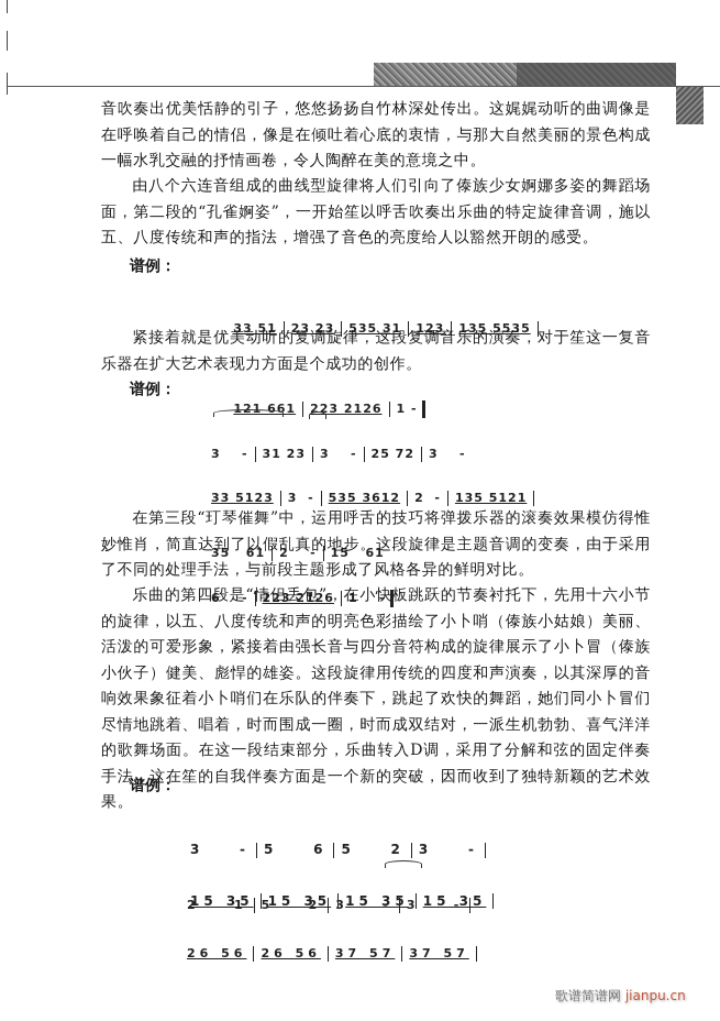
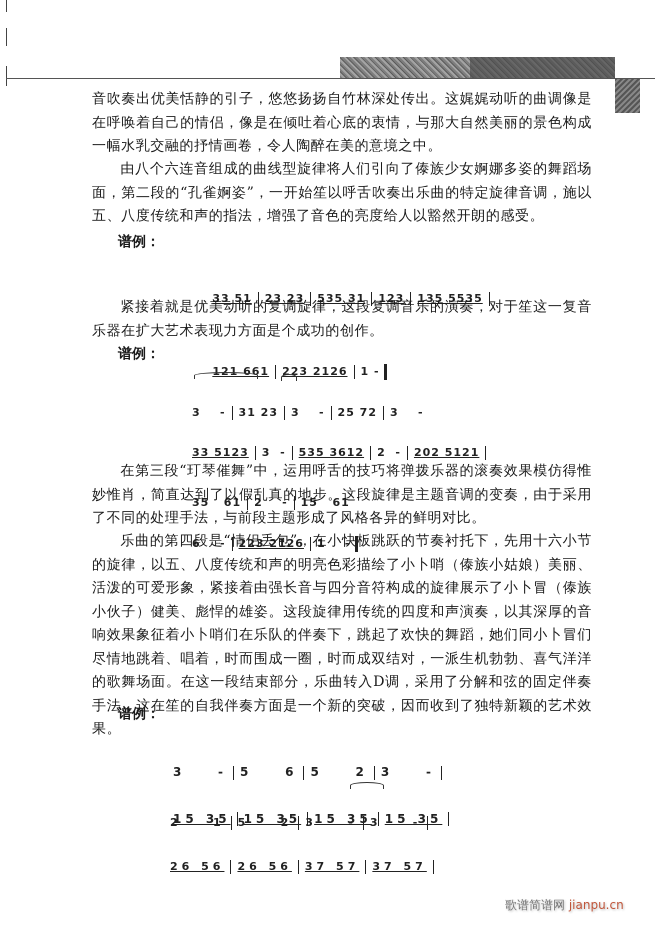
  音吹奏出优美恬静的引子，悠悠扬扬自竹林深处传出。这娓娓动听的曲调像是在呼唤着自己的情侣，像是在倾吐着心底的衷情，与那大自然美丽的景色构成一幅水乳交融的抒情画卷，令人陶醉在美的意境之中。
  由八个六连音组成的曲线型旋律将人们引向了傣族少女婀娜多姿的舞蹈场面，第二段的“孔雀婀姿”，一开始笙以呼舌吹奏出乐曲的特定旋律音调，施以五、八度传统和声的指法，增强了音色的亮度给人以豁然开朗的感受。
  谱例：
  33 51 23 23 535 31 123 135 5535
  121 661 223 2126 1 -
  紧接着就是优美动听的复调旋律，这段复调音乐的演奏，对于笙这一复音乐器在扩大艺术表现力方面是个成功的创作。
  谱例：
  3 - 31 23 3 - 25 72 3 -
- 33 5123 3 - 535 3612 2 - 135 5121
+ 33 5123 3 - 535 3612 2 - 202 5121
  35 61 2 - 15 61
  6 - 223 2126 1 -
  在第三段“玎琴催舞”中，运用呼舌的技巧将弹拨乐器的滚奏效果模仿得惟妙惟肖，简直达到了以假乱真的地步。这段旋律是主题音调的变奏，由于采用了不同的处理手法，与前段主题形成了风格各异的鲜明对比。
  乐曲的第四段是“情侣丢包”，在小快板跳跃的节奏衬托下，先用十六小节的旋律，以五、八度传统和声的明亮色彩描绘了小卜哨（傣族小姑娘）美丽、活泼的可爱形象，紧接着由强长音与四分音符构成的旋律展示了小卜冒（傣族小伙子）健美、彪悍的雄姿。这段旋律用传统的四度和声演奏，以其深厚的音响效果象征着小卜哨们在乐队的伴奏下，跳起了欢快的舞蹈，她们同小卜冒们尽情地跳着、唱着，时而围成一圈，时而成双结对，一派生机勃勃、喜气洋洋的歌舞场面。在这一段结束部分，乐曲转入D调，采用了分解和弦的固定伴奏手法，这在笙的自我伴奏方面是一个新的突破，因而收到了独特新颖的艺术效果。
  谱例：
  3 - 5 6 5 2 3 -
  15 35 15 35 15 35 15 35
  2 1 5 2 3 - 3 -
  26 56 26 56 37 57 37 57
  歌谱简谱网 jianpu.cn
